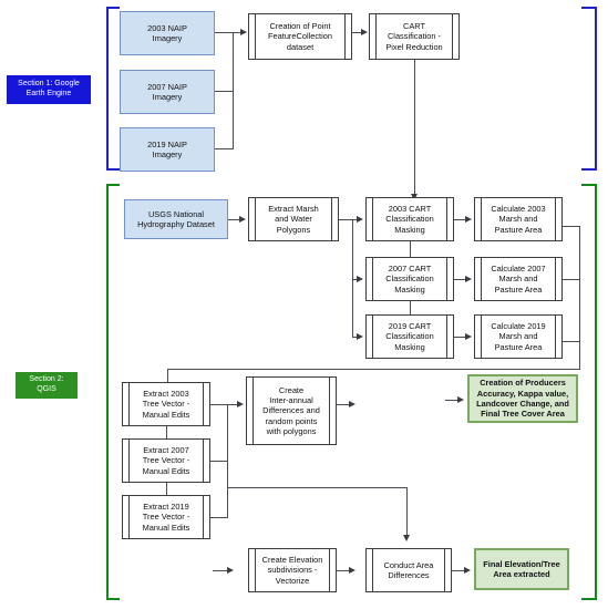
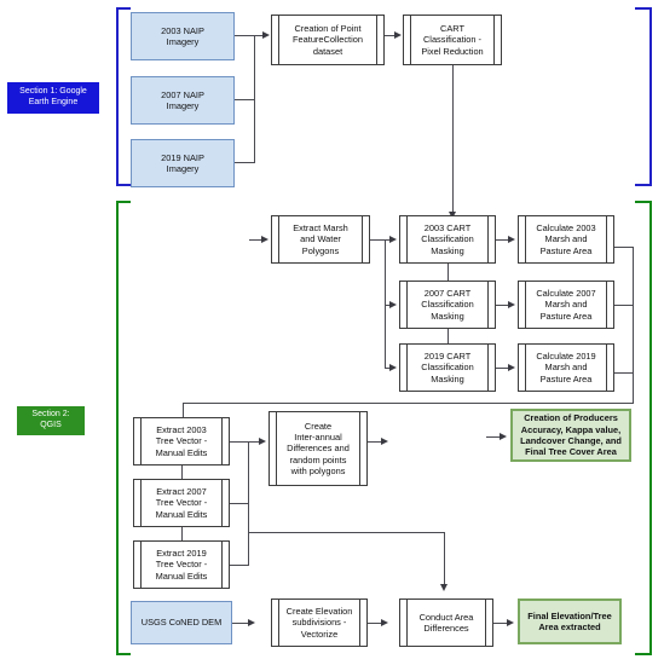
  2003 NAIP
  Imagery
  2007 NAIP
  Imagery
  2019 NAIP
  Imagery
  Creation of Point
  FeatureCollection
  dataset
  CART
  Classification -
  Pixel Reduction
- USGS National
- Hydrography Dataset
  Extract Marsh
  and Water
  Polygons
  2003 CART
  Classification
  Masking
  2007 CART
  Classification
  Masking
  2019 CART
  Classification
  Masking
  Calculate 2003
  Marsh and
  Pasture Area
  Calculate 2007
  Marsh and
  Pasture Area
  Calculate 2019
  Marsh and
  Pasture Area
  Extract 2003
  Tree Vector -
  Manual Edits
  Extract 2007
  Tree Vector -
  Manual Edits
  Extract 2019
  Tree Vector -
  Manual Edits
  Create
  Inter-annual
  Differences and
  random points
  with polygons
  Creation of Producers
  Accuracy, Kappa value,
  Landcover Change, and
  Final Tree Cover Area
+ USGS CoNED DEM
  Create Elevation
  subdivisions -
  Vectorize
  Conduct Area
  Differences
  Final Elevation/Tree
  Area extracted
